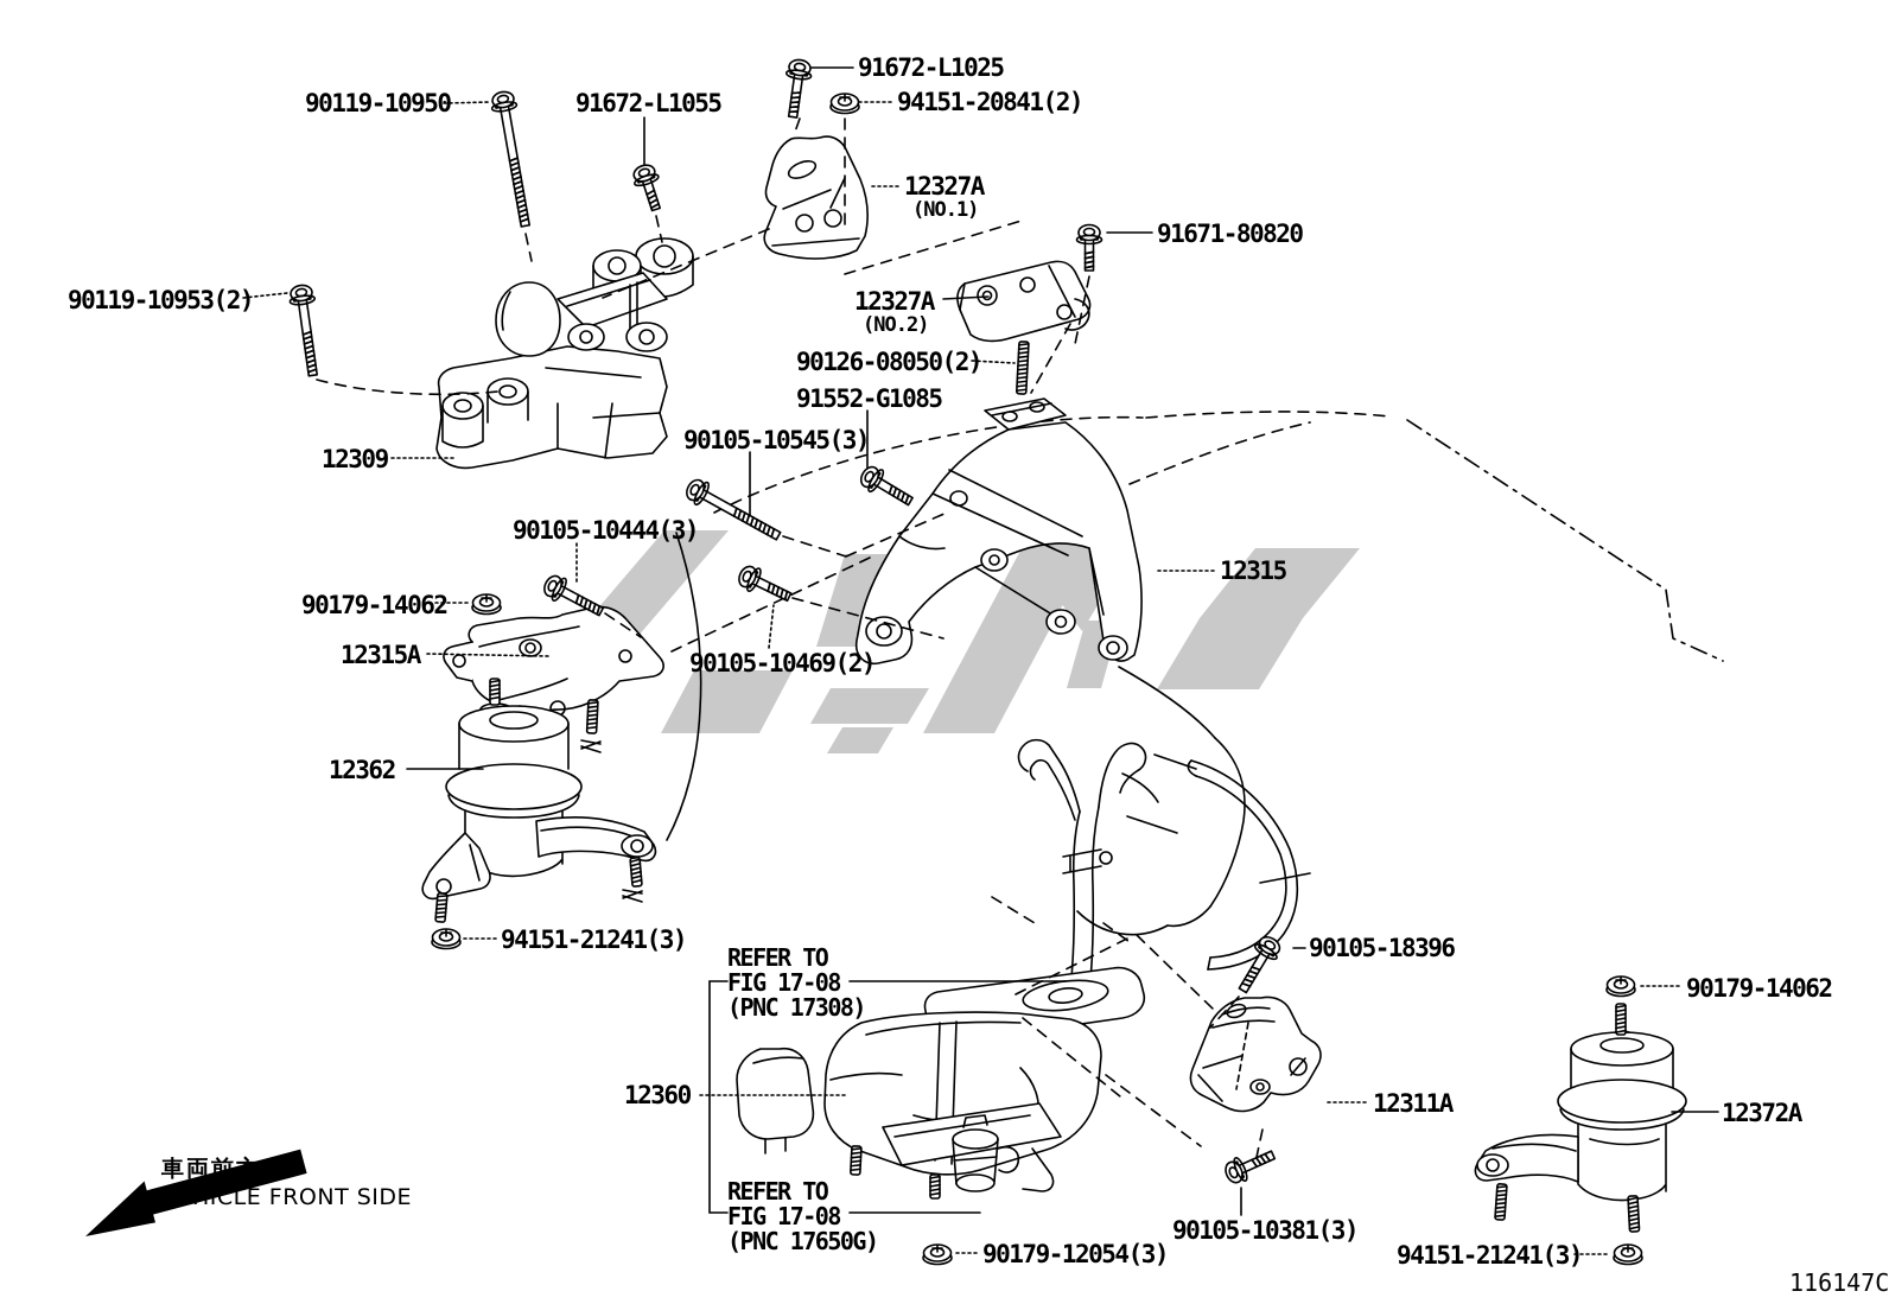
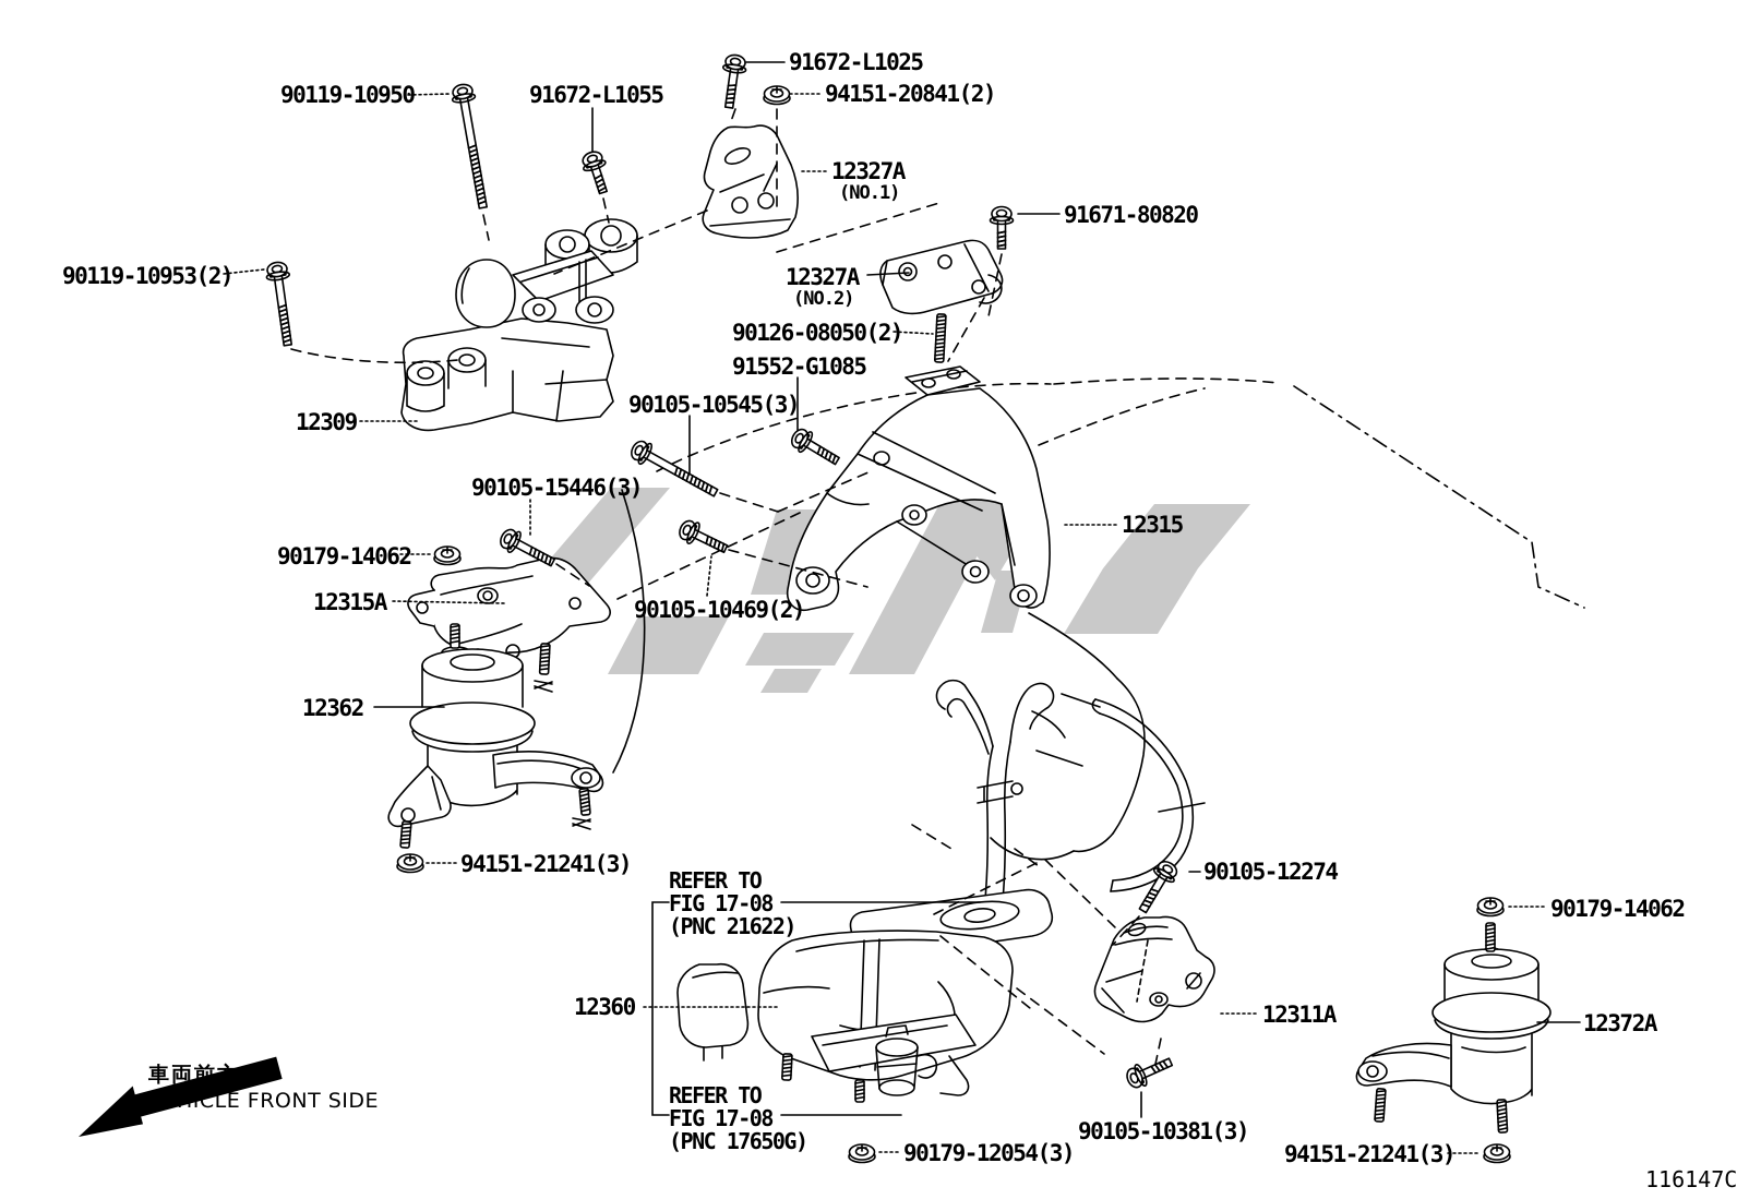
  91672-L1025
  90119-10950
  91672-L1055
  94151-20841(2)
  12327A
  (NO.1)
  91671-80820
  12327A
  (NO.2)
  90119-10953(2)
  90126-08050(2)
  91552-G1085
  90105-10545(3)
  12309
- 90105-10444(3)
+ 90105-15446(3)
  12315
  90179-14062
  12315A
  90105-10469(2)
  12362
  94151-21241(3)
  REFER TO
  FIG 17-08
- (PNC 17308)
+ (PNC 21622)
- 90105-18396
+ 90105-12274
  90179-14062
  12360
  12311A
  12372A
  REFER TO
  FIG 17-08
  (PNC 17650G)
  90105-10381(3)
  90179-12054(3)
  94151-21241(3)
  車両前方
  VEHICLE FRONT SIDE
  116147C
